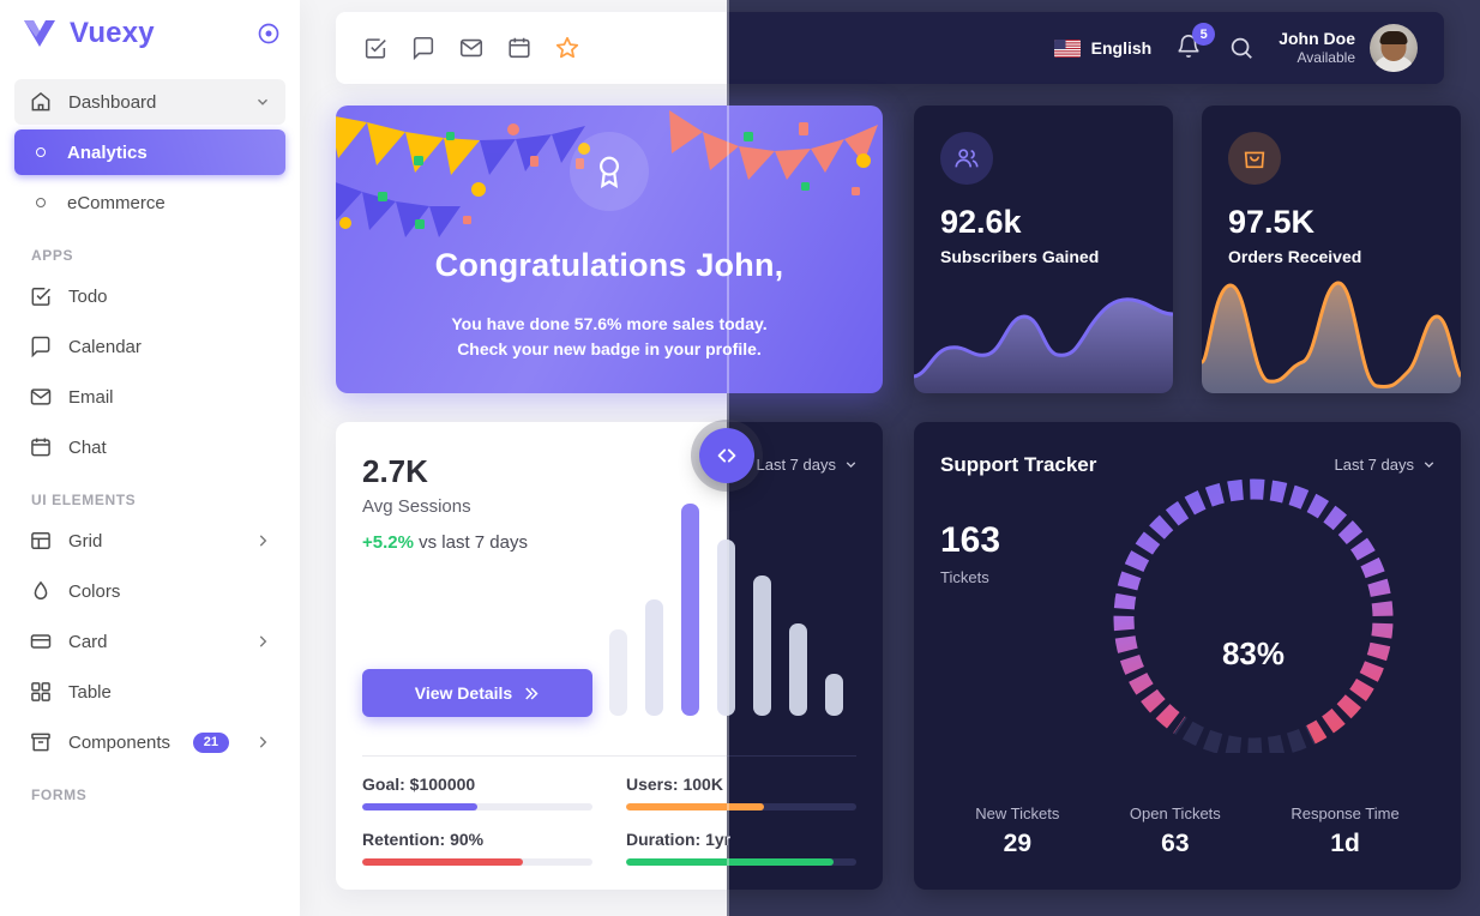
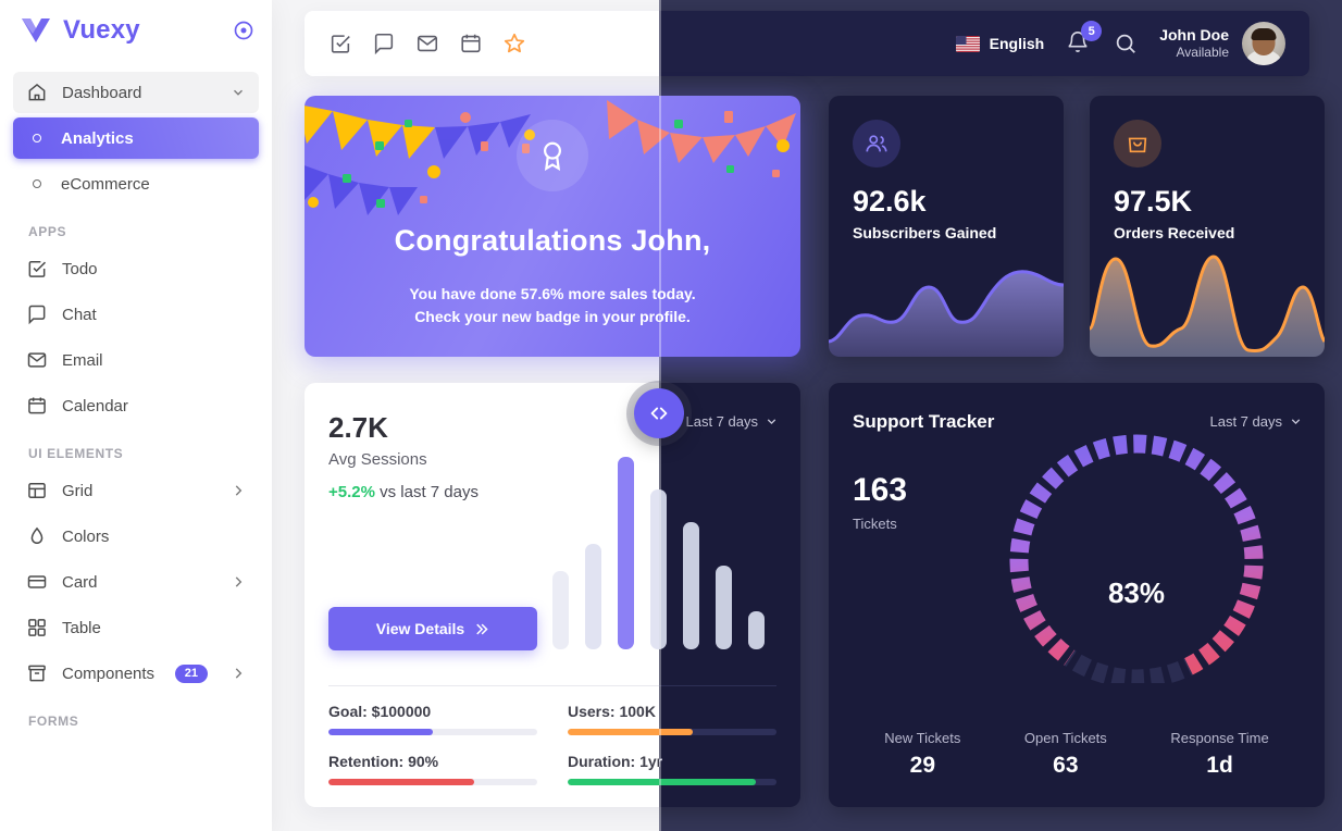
  Vuexy
  Dashboard
  Analytics
  eCommerce
  APPS
  Todo
- Calendar
+ Chat
  Email
- Chat
+ Calendar
  UI ELEMENTS
  Grid
  Colors
  Card
  Table
  Components
  21
  FORMS
  Congratulations Jo
  You have done 57.6% more sales t
  Check your new badge in your pr
  2.7K
  Avg Sessions
  +5.2% vs last 7 days
  View Details
  Goal: $100000
  Users: 100K
  Retention: 90%
  Duration: 1y
  English
  5
  John Doe
  Available
  92.6k
  Subscribers Gained
  97.5K
  Orders Received
  Last 7 days
  Support Tracker
  Last 7 days
  163
  Tickets
  83%
  New Tickets
  29
  Open Tickets
  63
  Response Time
  1d
